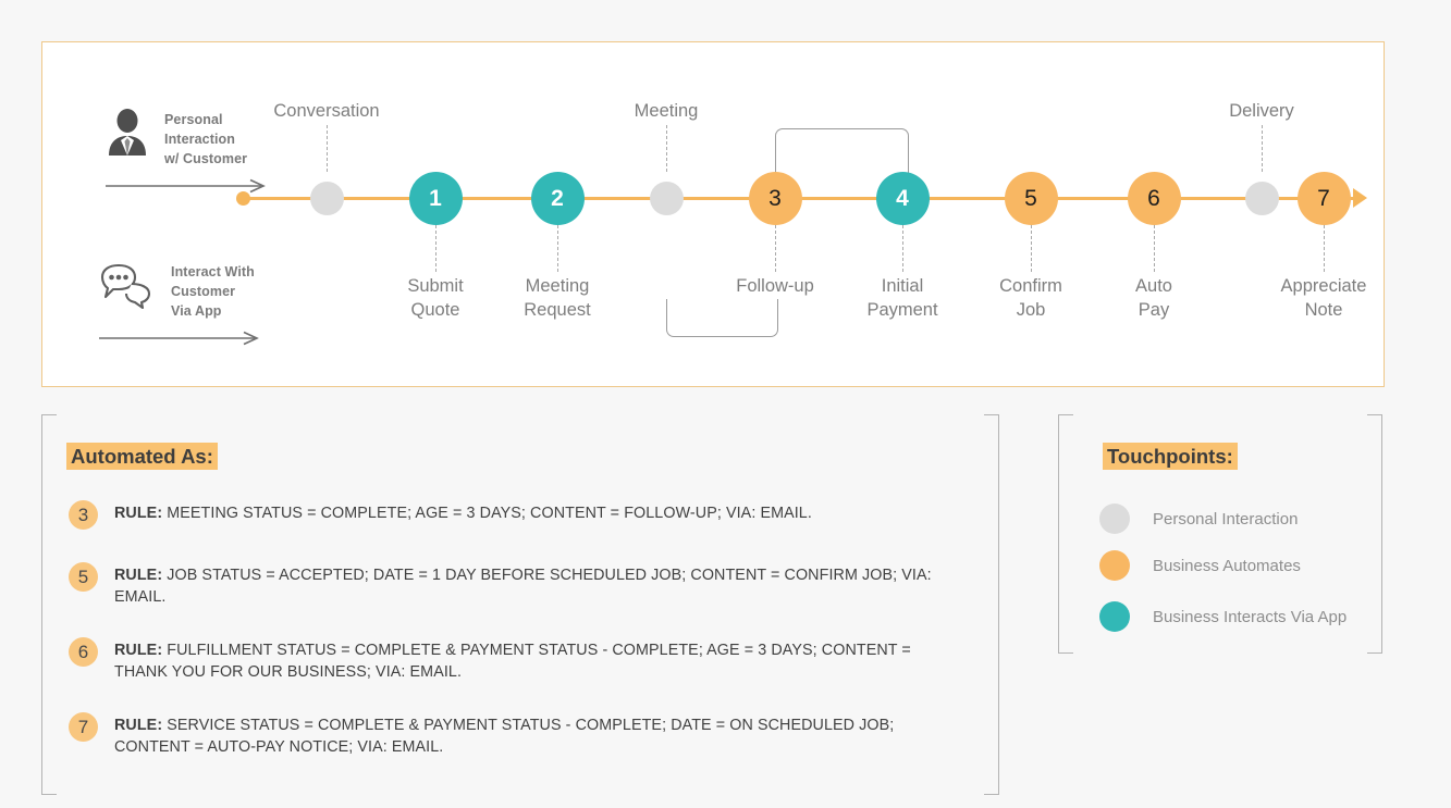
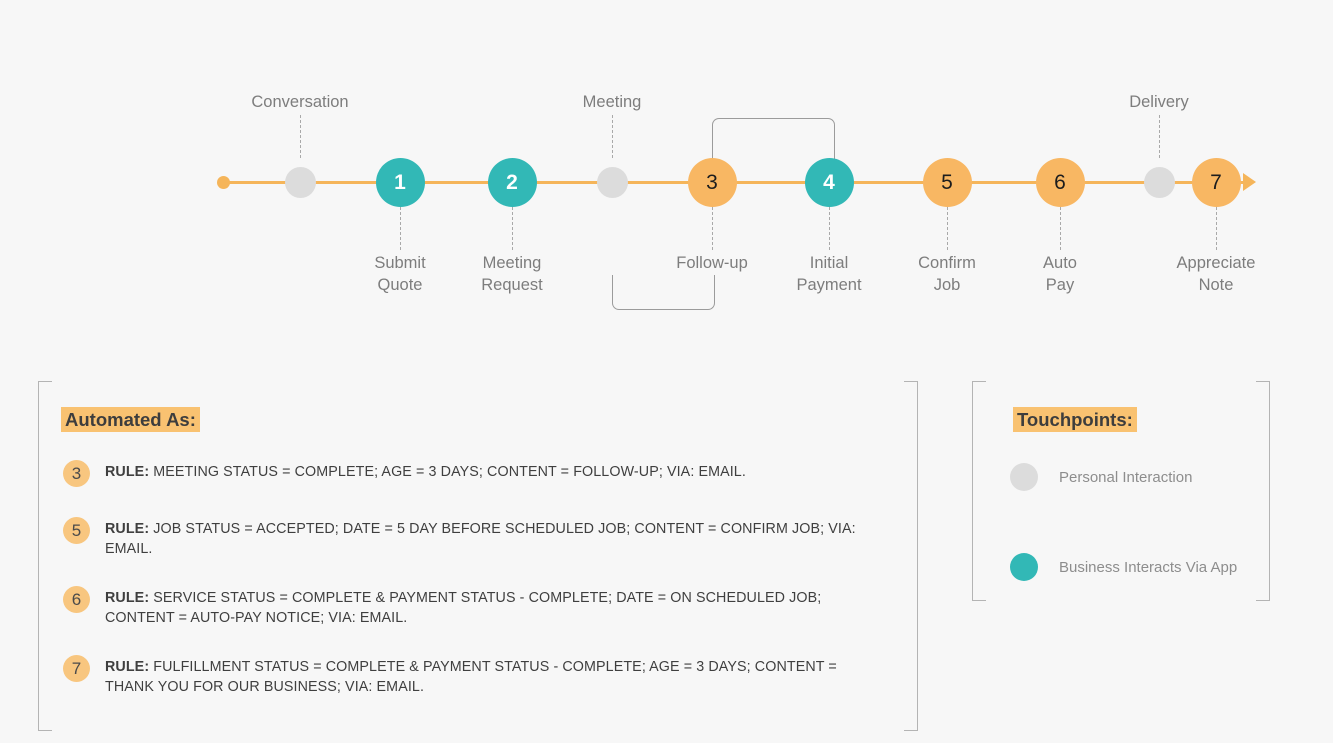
- Personal
- Interaction
- w/ Customer
- Interact With
- Customer
- Via App
  Conversation
  1
  Submit
  Quote
  2
  Meeting
  Request
  Meeting
  3
  Follow-up
  4
  Initial
  Payment
  5
  Confirm
  Job
  6
  Auto
  Pay
  Delivery
  7
  Appreciate
  Note
  Automated As:
  3
  RULE: MEETING STATUS = COMPLETE; AGE = 3 DAYS; CONTENT = FOLLOW-UP; VIA: EMAIL.
  5
- RULE: JOB STATUS = ACCEPTED; DATE = 1 DAY BEFORE SCHEDULED JOB; CONTENT = CONFIRM JOB; VIA: EMAIL.
+ RULE: JOB STATUS = ACCEPTED; DATE = 5 DAY BEFORE SCHEDULED JOB; CONTENT = CONFIRM JOB; VIA: EMAIL.
  6
- RULE: FULFILLMENT STATUS = COMPLETE & PAYMENT STATUS - COMPLETE; AGE = 3 DAYS; CONTENT = THANK YOU FOR OUR BUSINESS; VIA: EMAIL.
+ RULE: SERVICE STATUS = COMPLETE & PAYMENT STATUS - COMPLETE; DATE = ON SCHEDULED JOB; CONTENT = AUTO-PAY NOTICE; VIA: EMAIL.
  7
- RULE: SERVICE STATUS = COMPLETE & PAYMENT STATUS - COMPLETE; DATE = ON SCHEDULED JOB; CONTENT = AUTO-PAY NOTICE; VIA: EMAIL.
+ RULE: FULFILLMENT STATUS = COMPLETE & PAYMENT STATUS - COMPLETE; AGE = 3 DAYS; CONTENT = THANK YOU FOR OUR BUSINESS; VIA: EMAIL.
  Touchpoints:
  Personal Interaction
- Business Automates
  Business Interacts Via App
